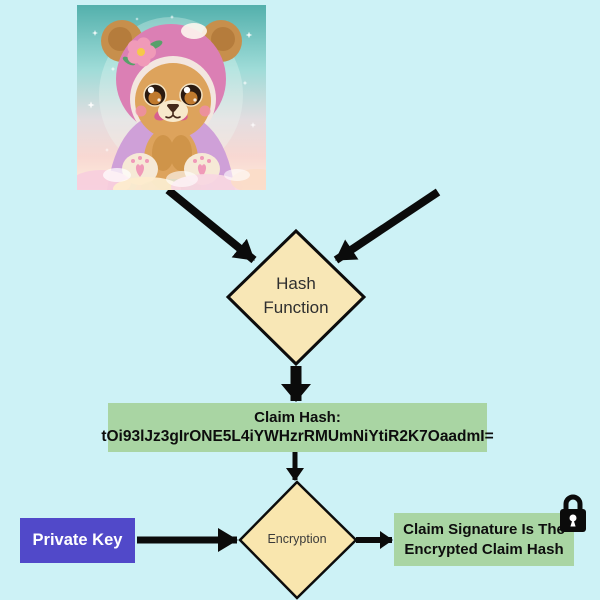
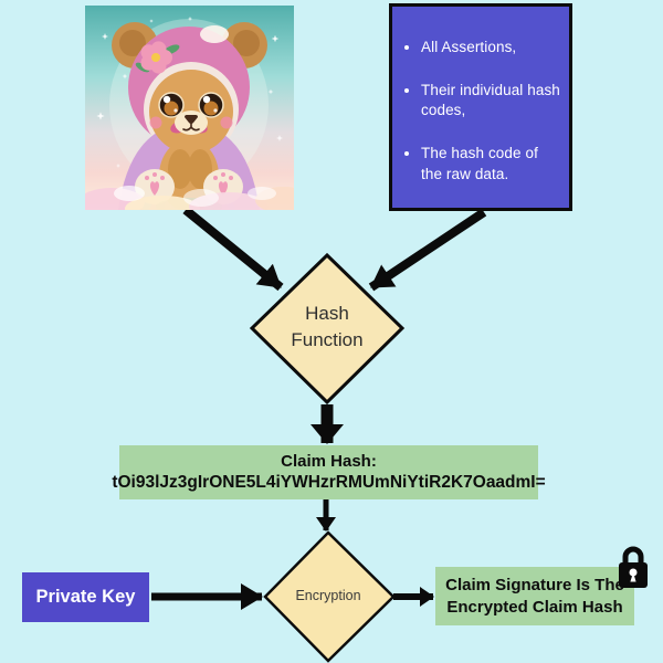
+ All Assertions,
+ Their individual hash codes,
+ The hash code of the raw data.
  Hash Function
  Encryption
  Claim Hash:
  tOi93lJz3gIrONE5L4iYWHzrRMUmNiYtiR2K7OaadmI=
  Private Key
  Claim Signature Is Th Encrypted Claim Hash
